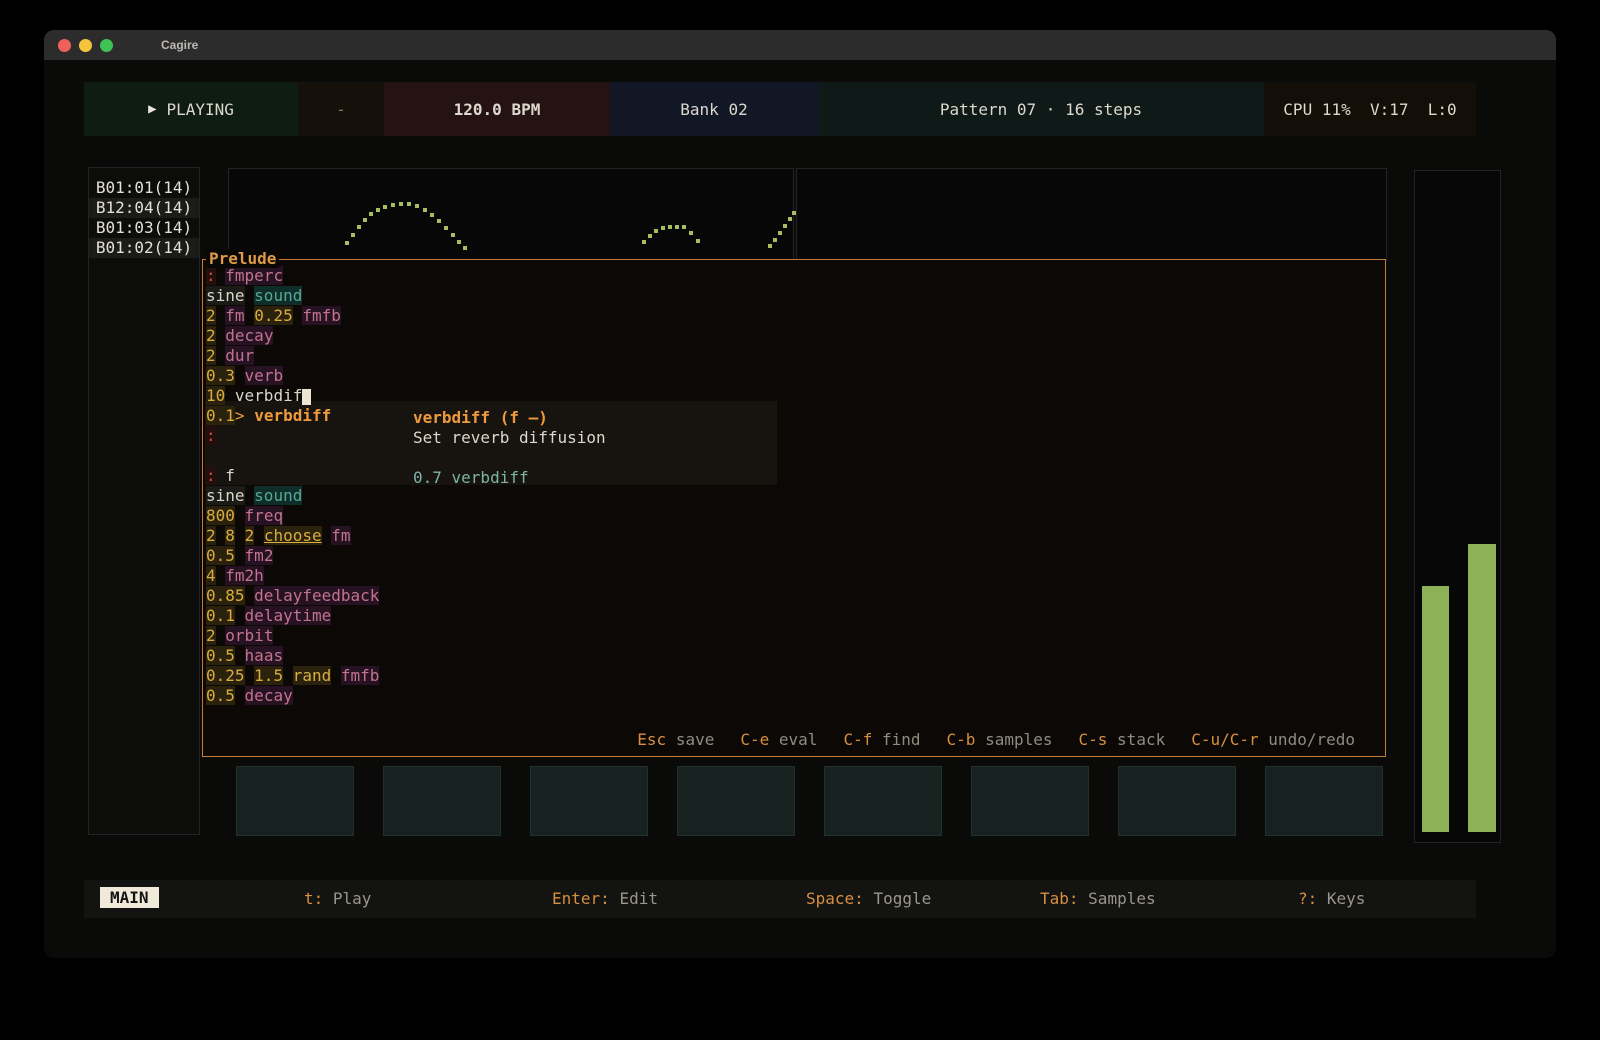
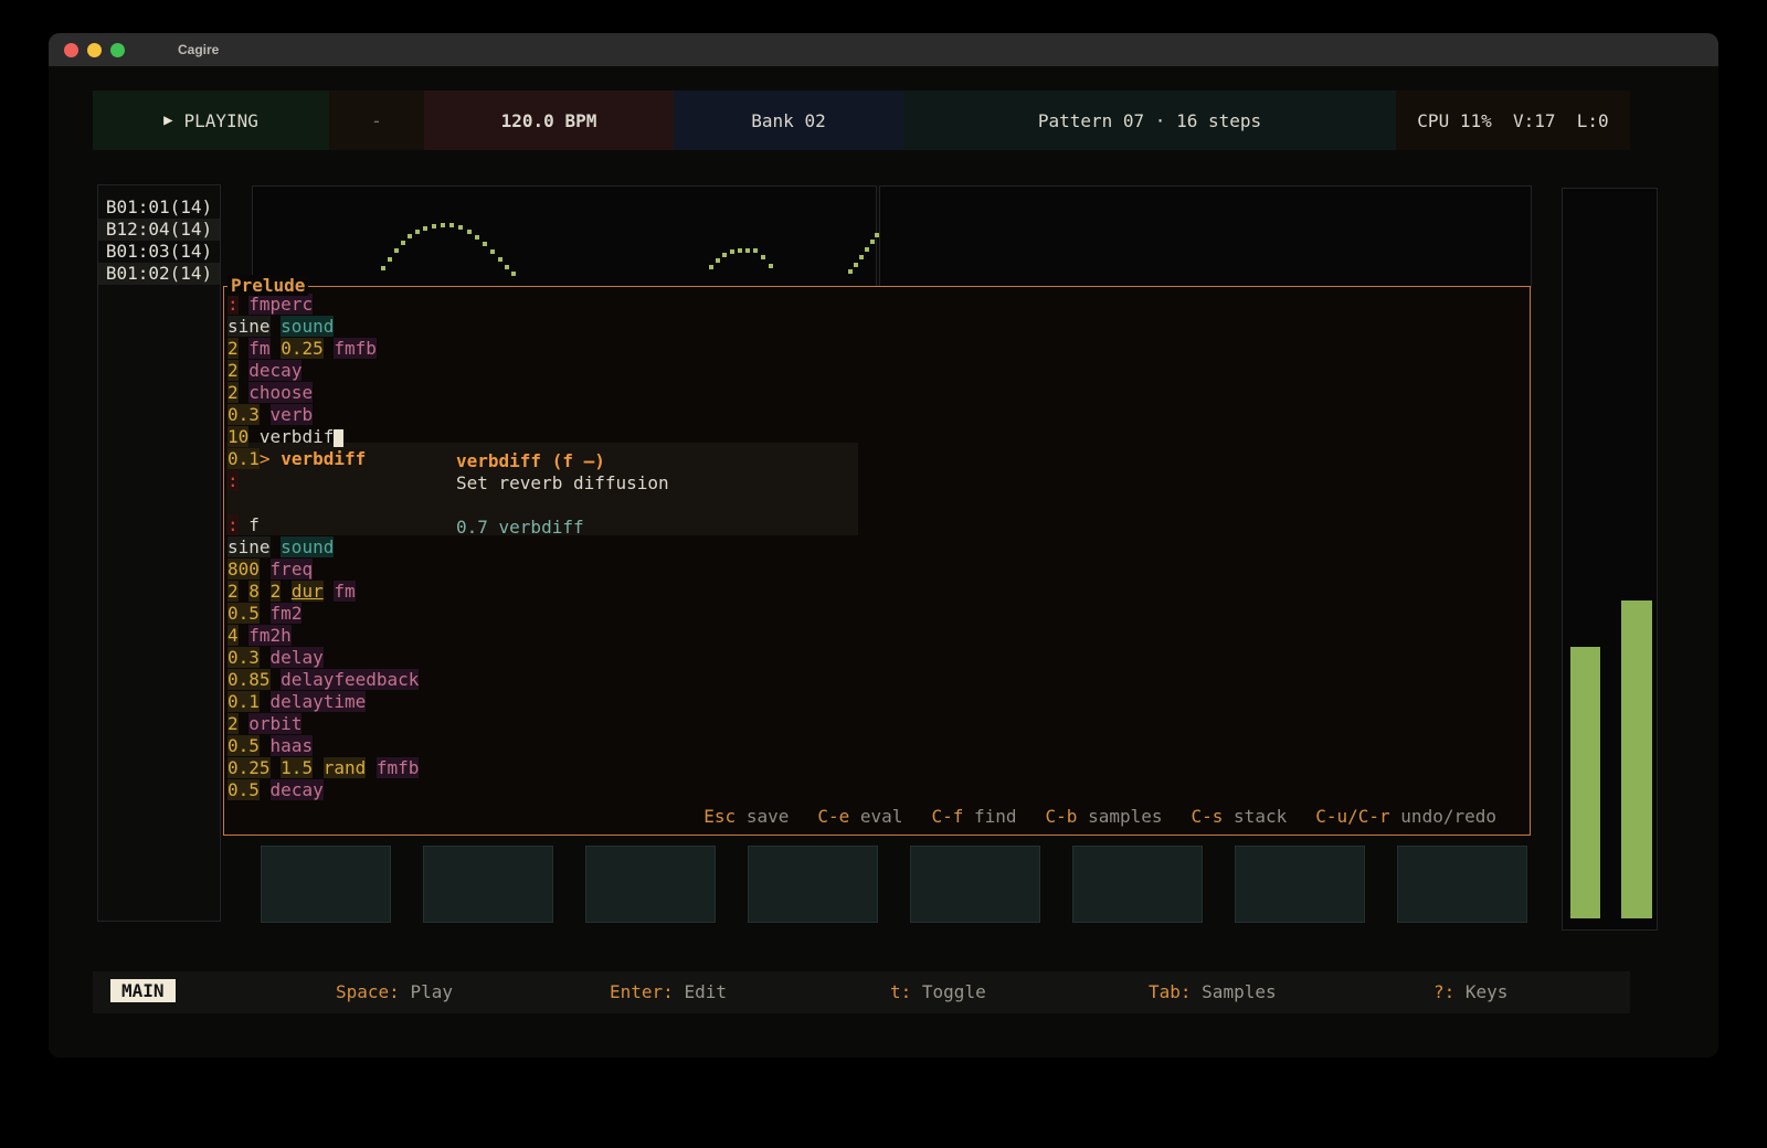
  Cagire
  ▶
  PLAYING
  -
  120.0 BPM
  Bank 02
  Pattern 07 · 16 steps
  CPU 11% V:17 L:0
  B01:01(14)
  B12:04(14)
  B01:03(14)
  B01:02(14)
  Prelude
  : fmperc
  sine sound
  2 fm 0.25 fmfb
  2 decay
- 2 dur
+ 2 choose
  0.3 verb
  10 verbdif
  0.1> verbdiff
  :
  : f
  sine sound
  800 freq
- 2 8 2 choose fm
+ 2 8 2 dur fm
  0.5 fm2
  4 fm2h
+ 0.3 delay
  0.85 delayfeedback
  0.1 delaytime
  2 orbit
  0.5 haas
  0.25 1.5 rand fmfb
  0.5 decay
  verbdiff (f —)
  Set reverb diffusion
  0.7 verbdiff
  Esc save C-e eval C-f find C-b samples C-s stack C-u/C-r undo/redo
  MAIN
- t: Play
+ Space: Play
  Enter: Edit
- Space: Toggle
+ t: Toggle
  Tab: Samples
  ?: Keys
